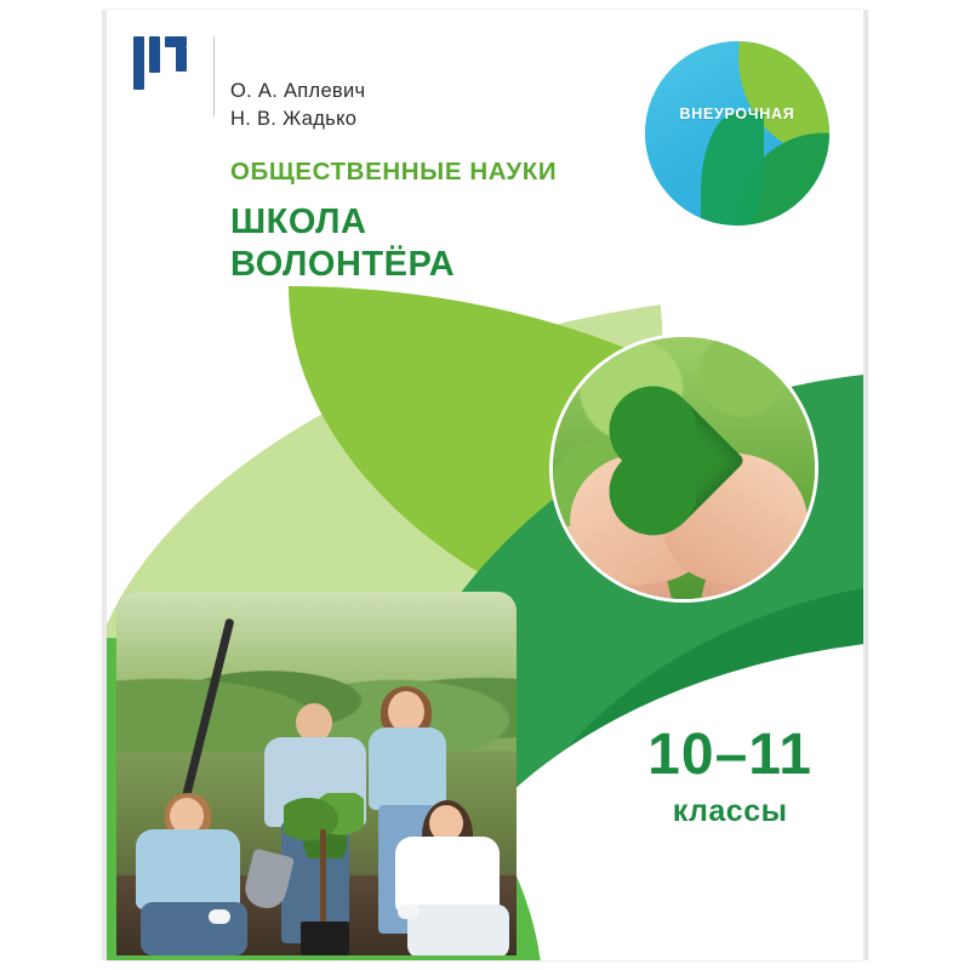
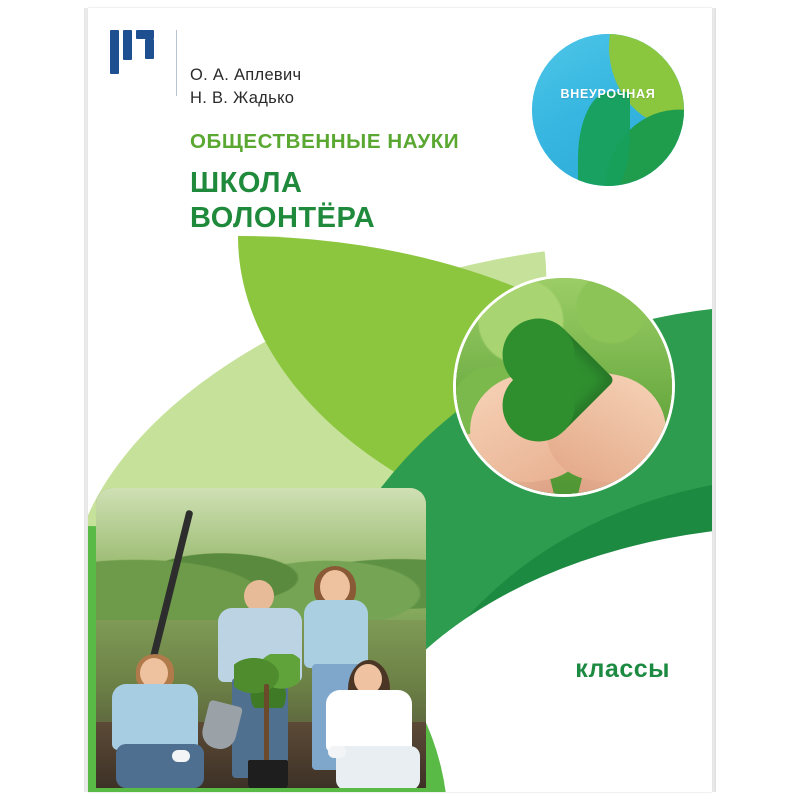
  О. А. Аплевич
  Н. В. Жадько
  ОБЩЕСТВЕННЫЕ НАУКИ
  ШКОЛА
  ВОЛОНТЁРА
  ВНЕУРОЧНАЯ
- 10–11
  классы
